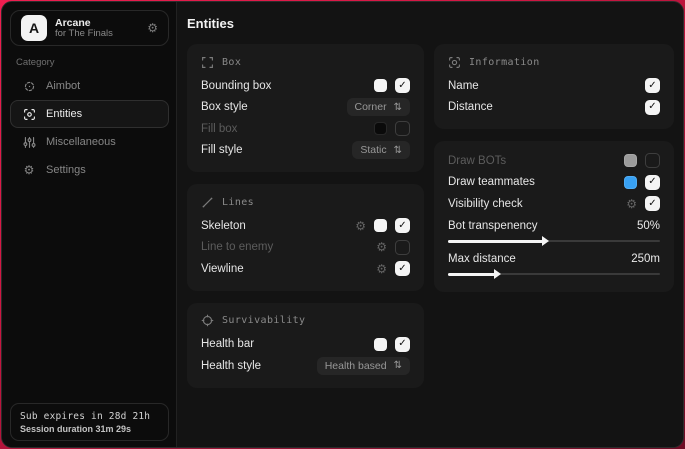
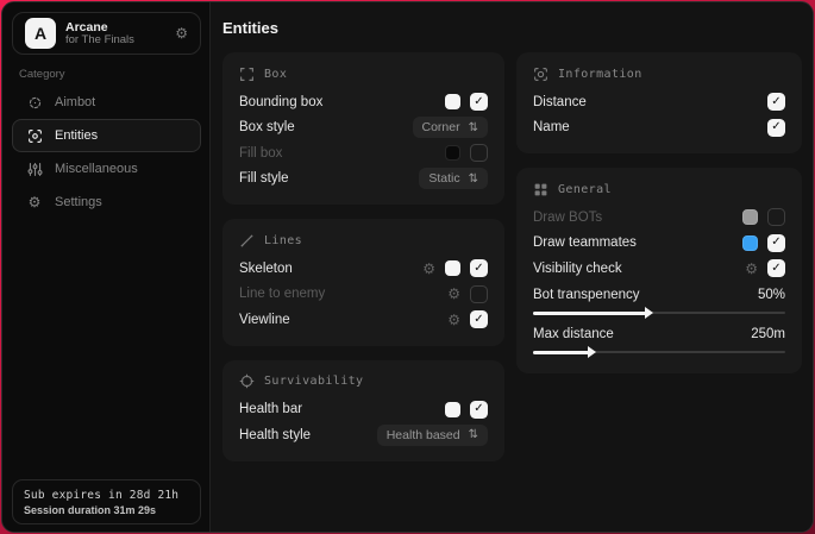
  A
  Arcane
  for The Finals
  ⚙
  Category
  Aimbot
  Entities
  Miscellaneous
  ⚙
  Settings
  Sub expires in 28d 21h
  Session duration 31m 29s
  Entities
  Box
  Bounding box
  ✓
  Box style
  Corner
  ⇅
  Fill box
  Fill style
  Static
  ⇅
  Lines
  Skeleton
  ⚙
  ✓
  Line to enemy
  ⚙
  Viewline
  ⚙
  ✓
  Survivability
  Health bar
  ✓
  Health style
  Health based
  ⇅
  Information
- Name
+ Distance
  ✓
- Distance
+ Name
  ✓
+ General
  Draw BOTs
  Draw teammates
  ✓
  Visibility check
  ⚙
  ✓
  Bot transpenency
  50%
  Max distance
  250m
